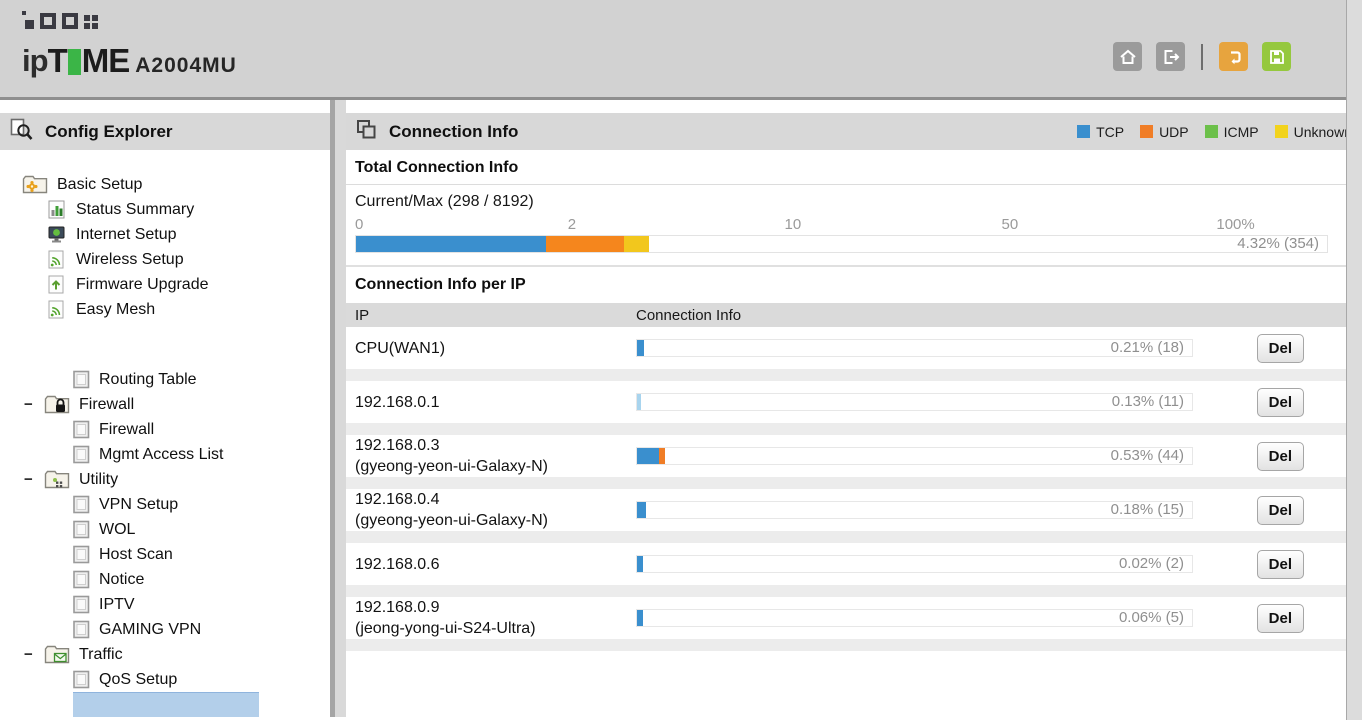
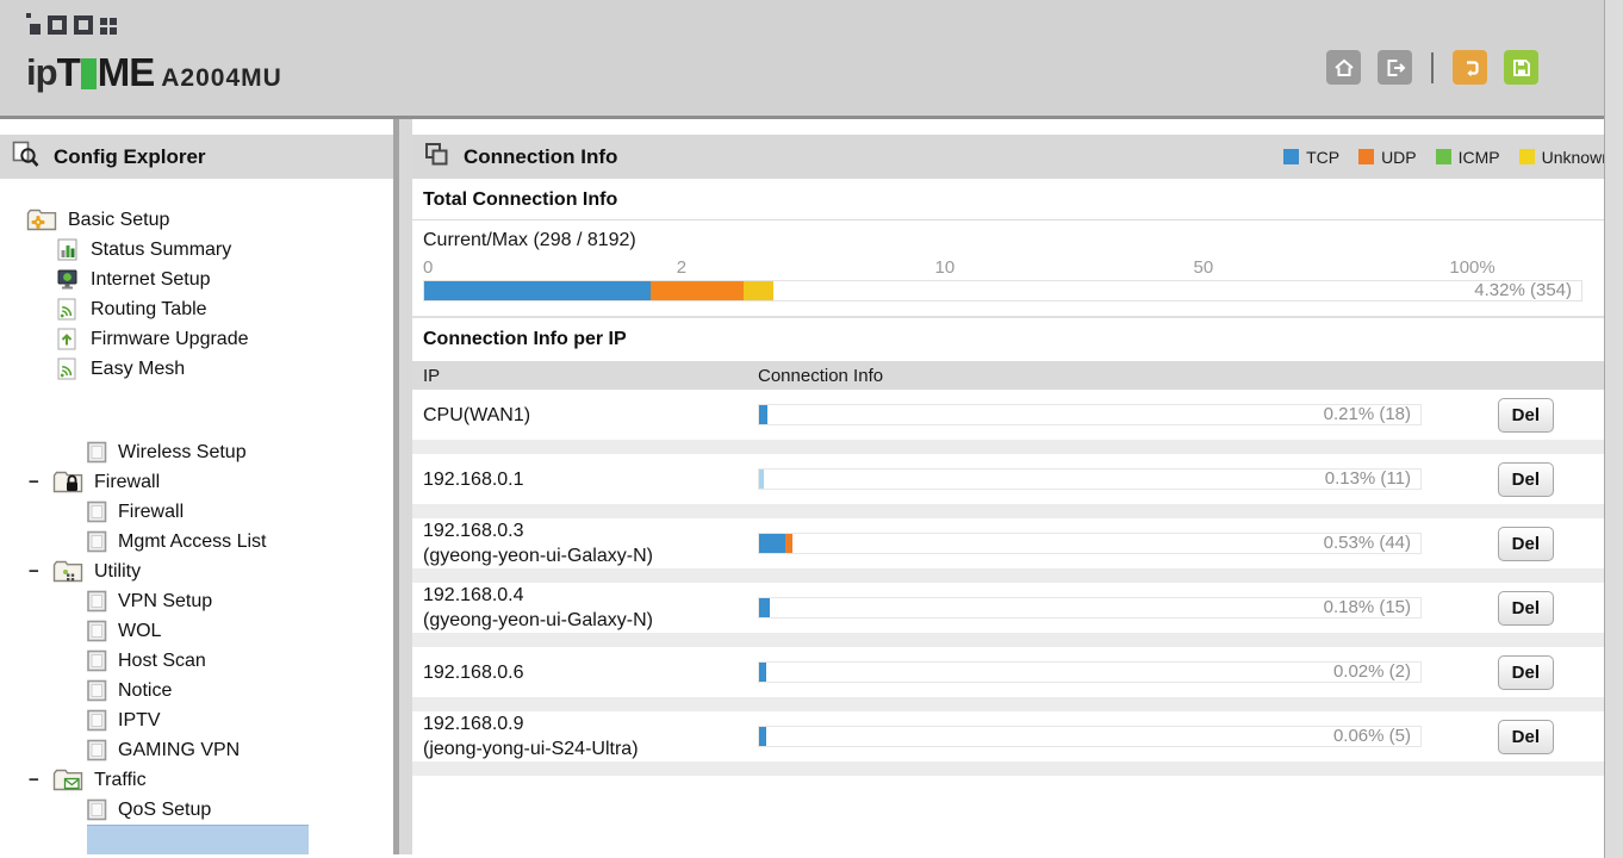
  ip
  T ME
  A2004MU
  Config Explorer
  Basic Setup
  Status Summary
  Internet Setup
- Wireless Setup
+ Routing Table
  Firmware Upgrade
  Easy Mesh
- Routing Table
+ Wireless Setup
  −
  Firewall
  Firewall
  Mgmt Access List
  −
  Utility
  VPN Setup
  WOL
  Host Scan
  Notice
  IPTV
  GAMING VPN
  −
  Traffic
  QoS Setup
  Connection Info
  TCP
  UDP
  ICMP
  Unknow
  Total Connection Info
  Current/Max (298 / 8192)
  0
  2
  10
  50
  100%
  4.32% (354)
  Connection Info per IP
  IP
  Connection Info
  CPU(WAN1)
  0.21% (18)
  Del
  192.168.0.1
  0.13% (11)
  Del
  192.168.0.3
  (gyeong-yeon-ui-Galaxy-N)
  0.53% (44)
  Del
  192.168.0.4
  (gyeong-yeon-ui-Galaxy-N)
  0.18% (15)
  Del
  192.168.0.6
  0.02% (2)
  Del
  192.168.0.9
  (jeong-yong-ui-S24-Ultra)
  0.06% (5)
  Del
